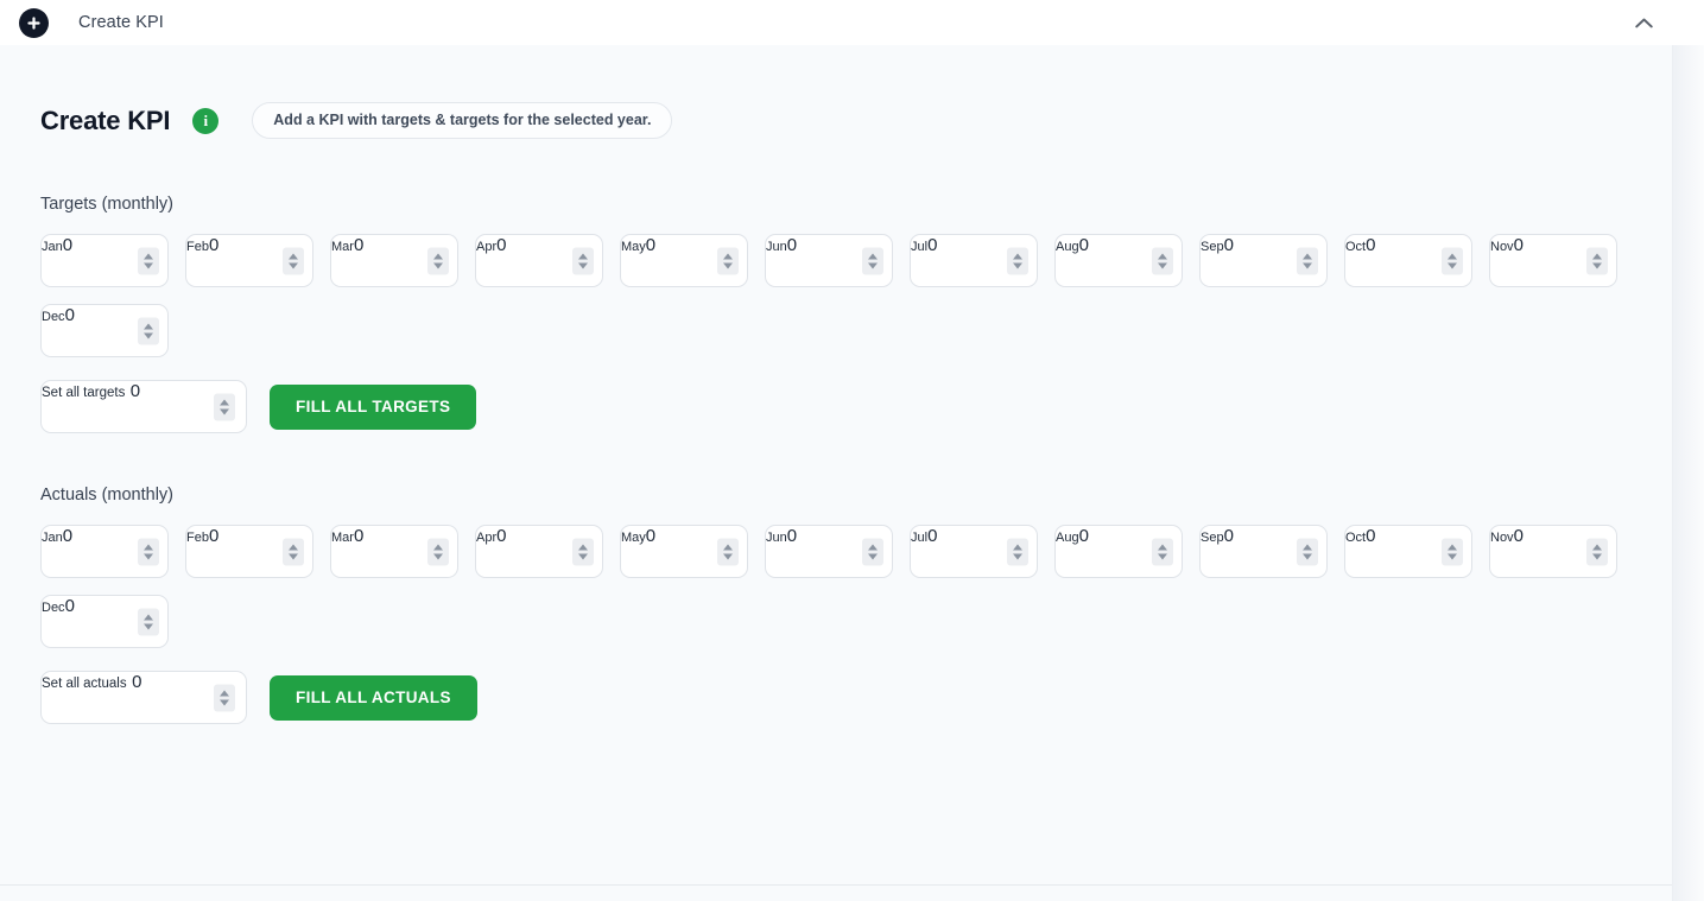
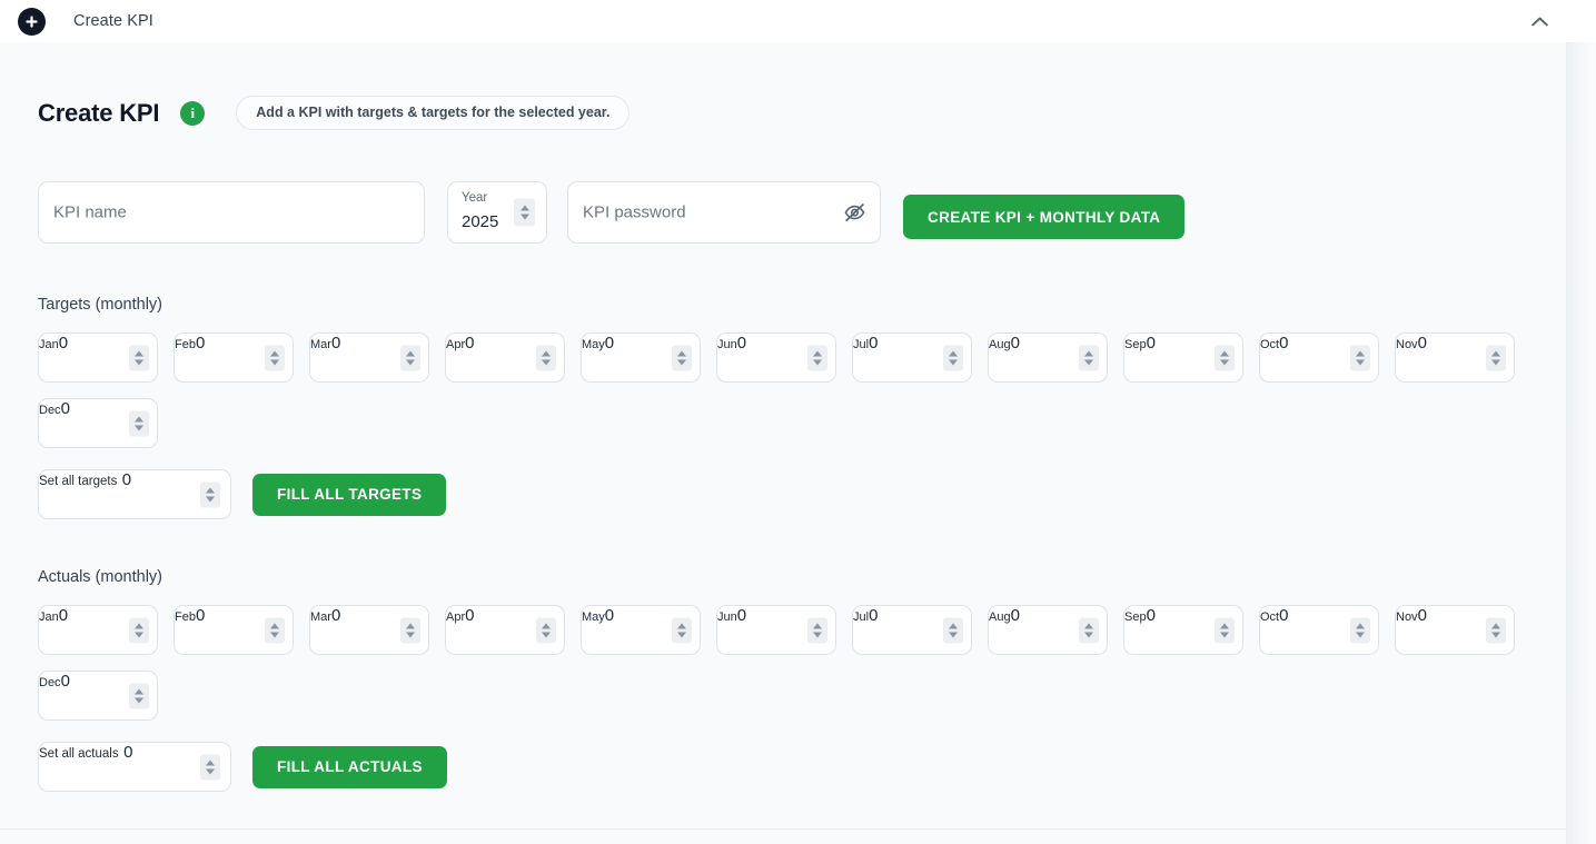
  Create KPI
  Create KPI
  i
  Add a KPI with targets & targets for the selected year.
+ KPI name
+ Year
+ 2025
+ KPI password
+ CREATE KPI + MONTHLY DATA
  Targets (monthly)
  Jan0
  Feb0
  Mar0
  Apr0
  May0
  Jun0
  Jul0
  Aug0
  Sep0
  Oct0
  Nov0
  Dec0
  Set all targets 0
  FILL ALL TARGETS
  Actuals (monthly)
  Jan0
  Feb0
  Mar0
  Apr0
  May0
  Jun0
  Jul0
  Aug0
  Sep0
  Oct0
  Nov0
  Dec0
  Set all actuals 0
  FILL ALL ACTUALS
